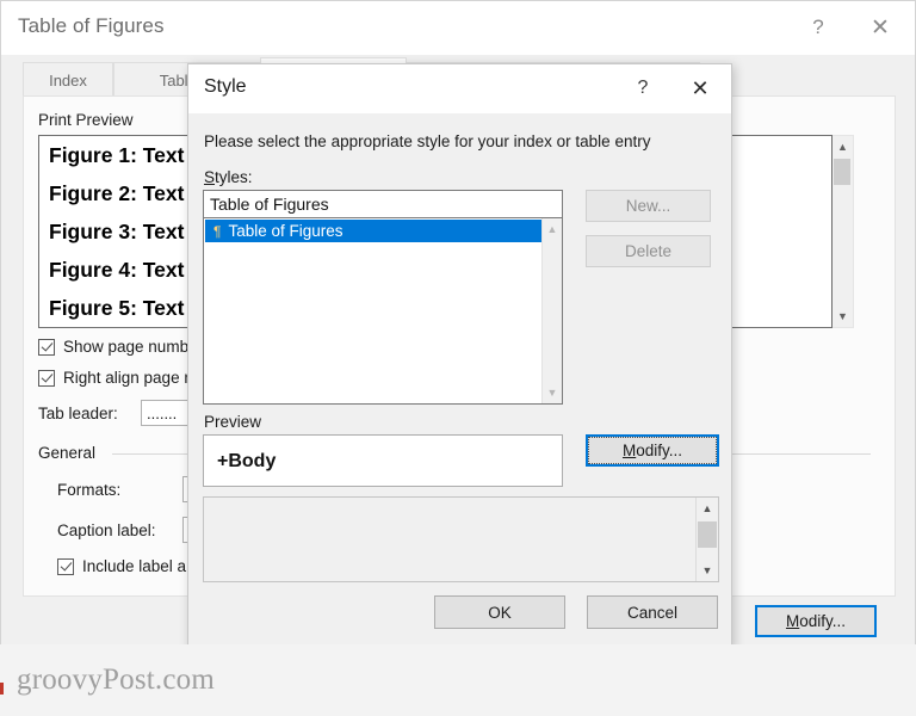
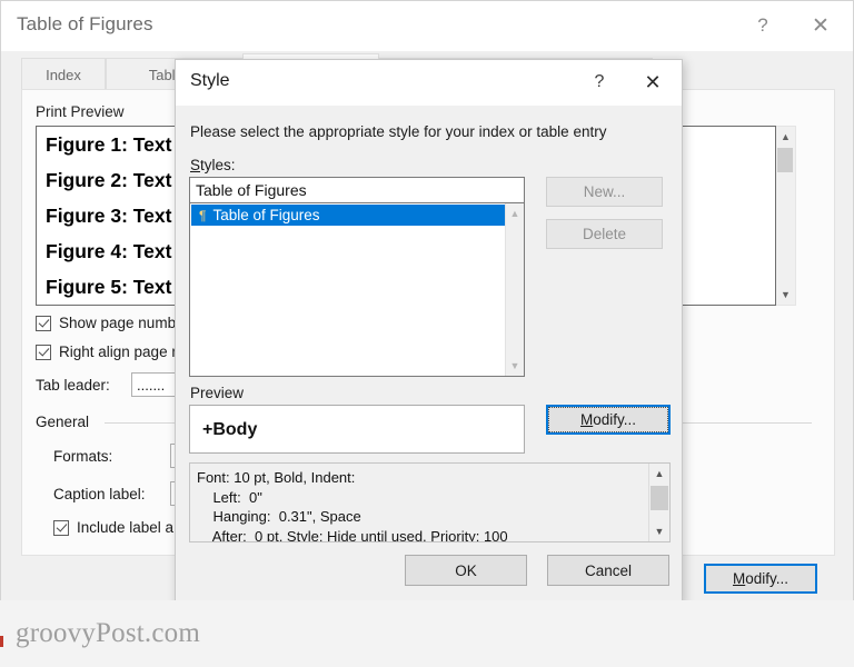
  Table of Figures
  ?
  ✕
  Index
  Print Preview
  Figure 1: Text
  Figure 2: Text
  Figure 3: Text
  Figure 4: Text
  Figure 5: Text
  ▲
  ▼
  Show page numb
  Right align page
  Tab leader:
  .......
  General
  Formats:
  Caption label:
  Include label a
  M
  odify...
  Style
  ?
  ✕
  Please select the appropriate style for your index or table entry
  Styles:
  Table of Figures
  ¶
  Table of Figures
  ▲
  ▼
  New...
  Delete
  Preview
  +Body
  M
  odify...
+ Font: 10 pt, Bold, Indent:
+ Left: 0"
+ Hanging: 0.31", Space
+ After: 0 pt, Style: Hide until used, Priority: 100
  ▲
  ▼
  OK
  Cancel
  groovyPost.com
